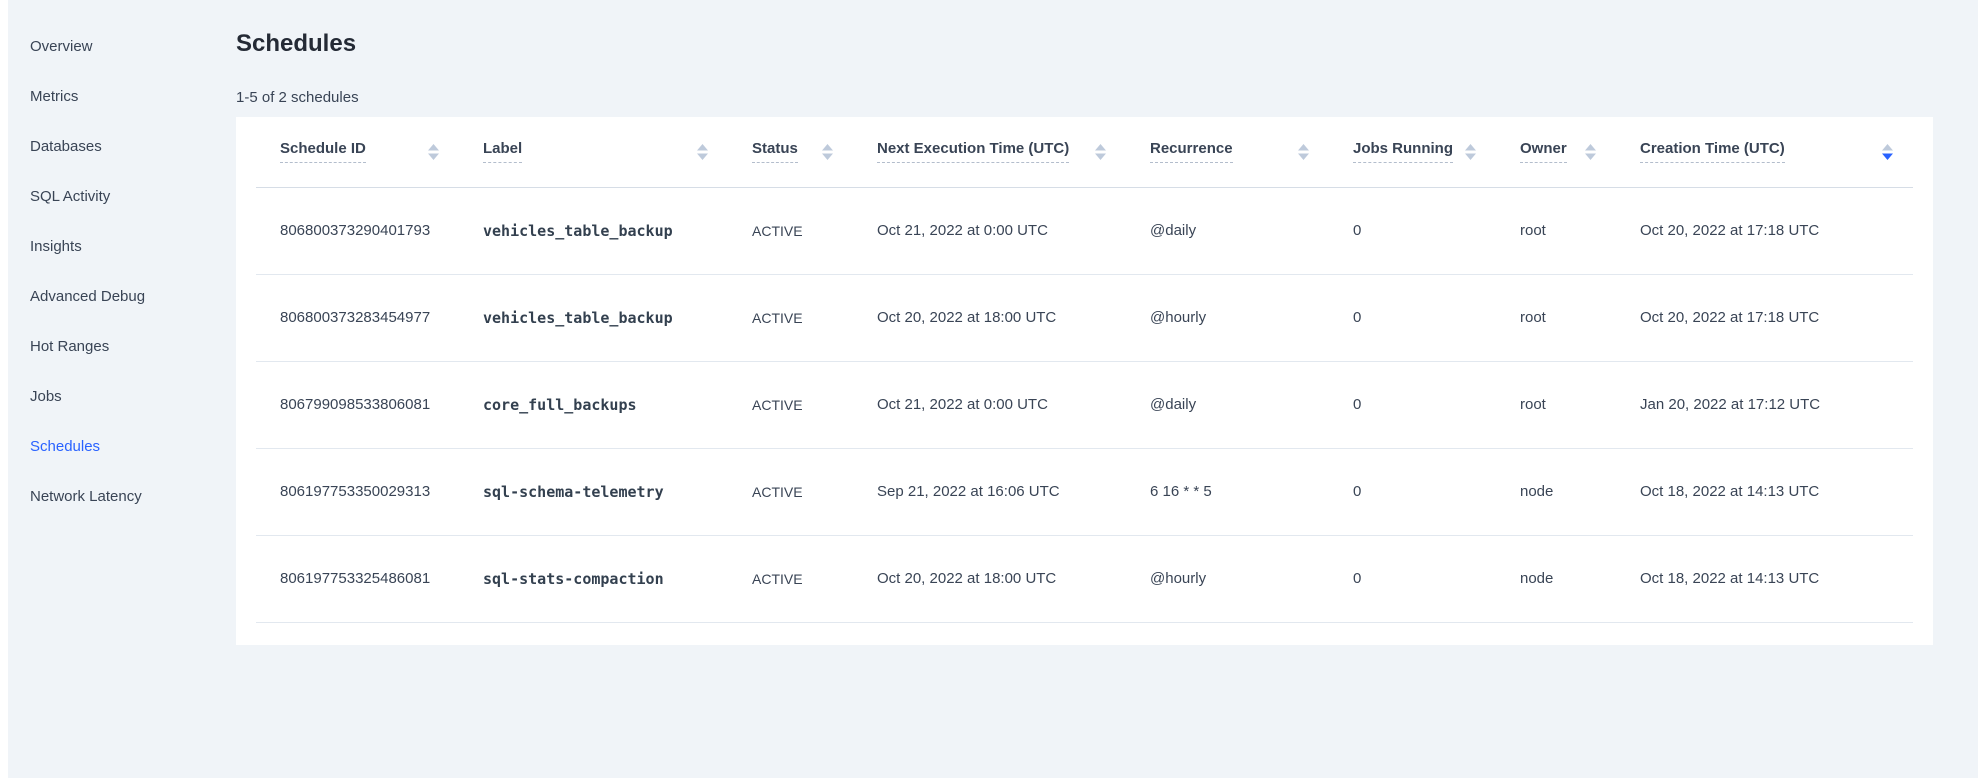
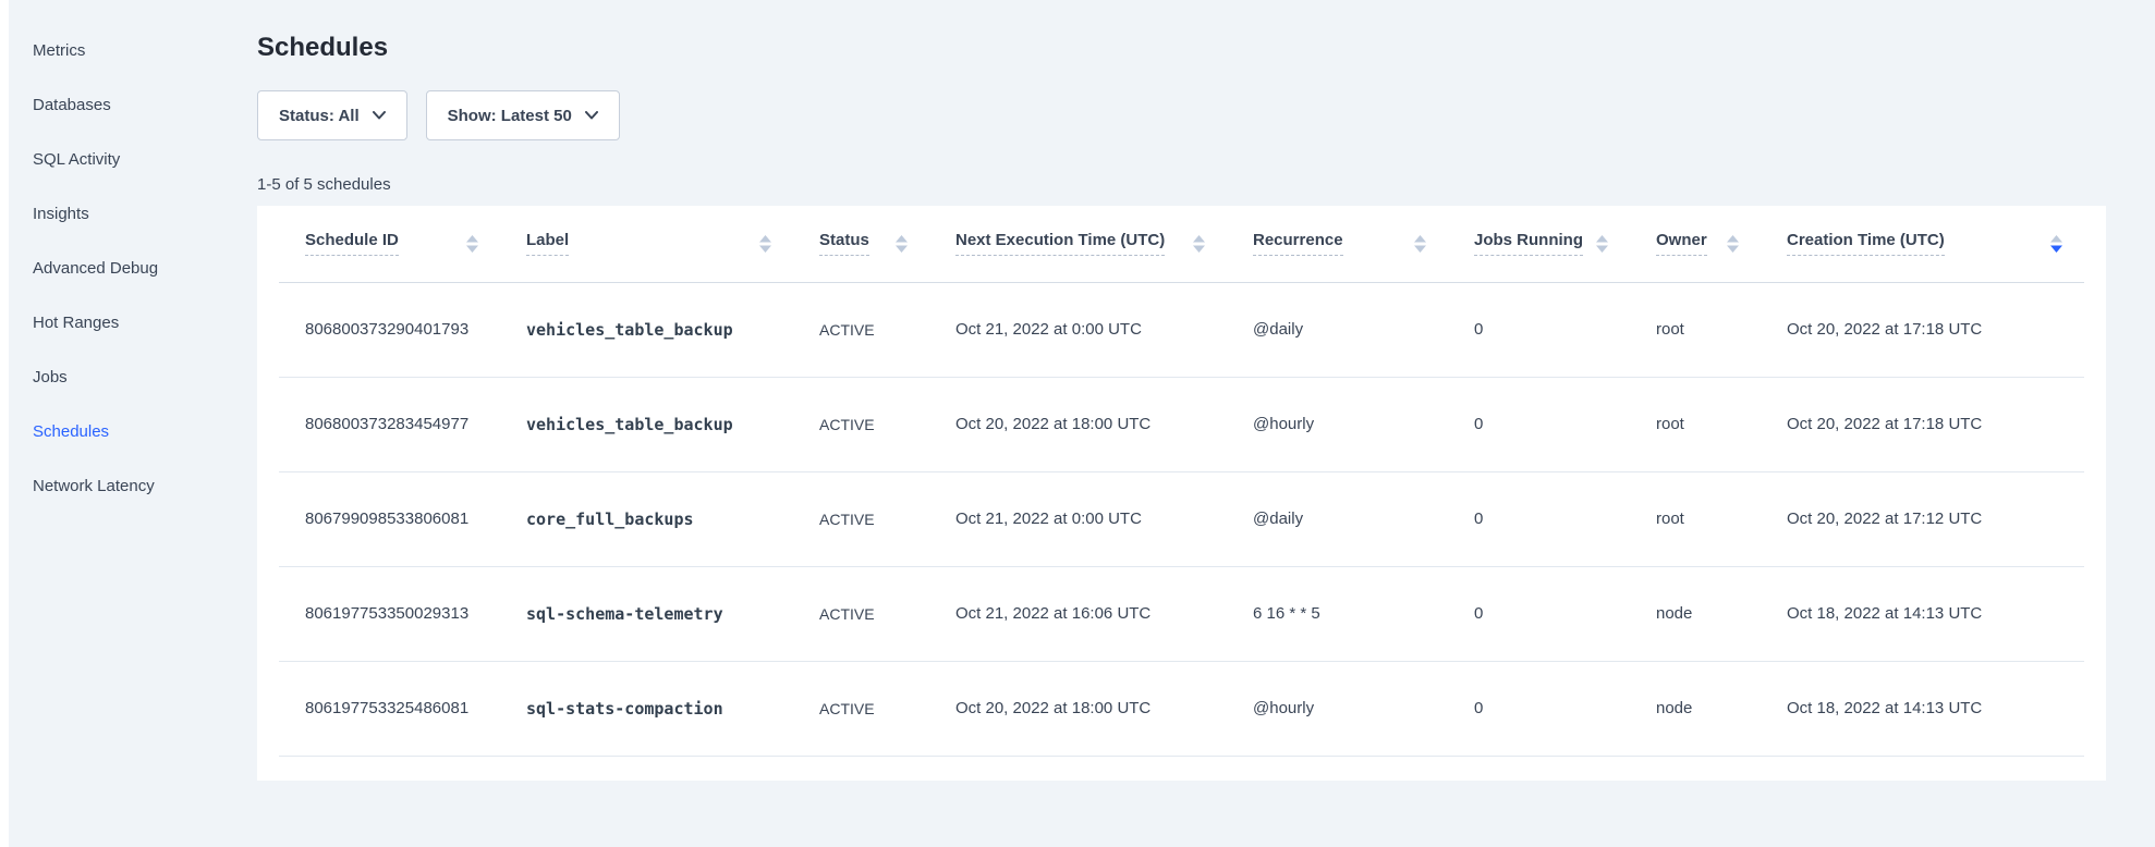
- Overview
  Metrics
  Databases
  SQL Activity
  Insights
  Advanced Debug
  Hot Ranges
  Jobs
  Schedules
  Network Latency
  Schedules
+ Status: All
+ Show: Latest 50
- 1-5 of 2 schedules
+ 1-5 of 5 schedules
  Schedule ID	Label	Status	Next Execution Time (UTC)	Recurrence	Jobs Running	Owner	Creation Time (UTC)
  806800373290401793	vehicles_table_backup	ACTIVE	Oct 21, 2022 at 0:00 UTC	@daily	0	root	Oct 20, 2022 at 17:18 UTC
  806800373283454977	vehicles_table_backup	ACTIVE	Oct 20, 2022 at 18:00 UTC	@hourly	0	root	Oct 20, 2022 at 17:18 UTC
- 806799098533806081	core_full_backups	ACTIVE	Oct 21, 2022 at 0:00 UTC	@daily	0	root	Jan 20, 2022 at 17:12 UTC
+ 806799098533806081	core_full_backups	ACTIVE	Oct 21, 2022 at 0:00 UTC	@daily	0	root	Oct 20, 2022 at 17:12 UTC
- 806197753350029313	sql-schema-telemetry	ACTIVE	Sep 21, 2022 at 16:06 UTC	6 16 * * 5	0	node	Oct 18, 2022 at 14:13 UTC
+ 806197753350029313	sql-schema-telemetry	ACTIVE	Oct 21, 2022 at 16:06 UTC	6 16 * * 5	0	node	Oct 18, 2022 at 14:13 UTC
  806197753325486081	sql-stats-compaction	ACTIVE	Oct 20, 2022 at 18:00 UTC	@hourly	0	node	Oct 18, 2022 at 14:13 UTC
